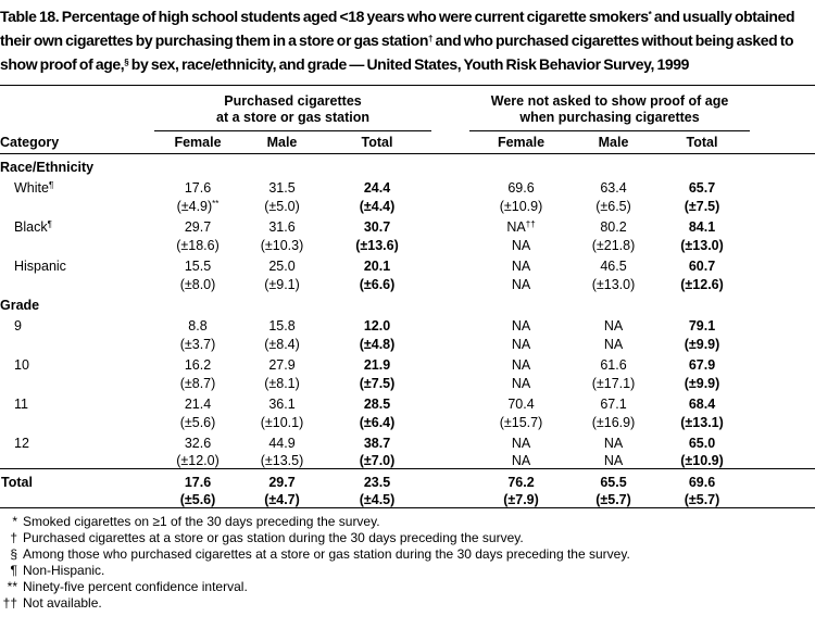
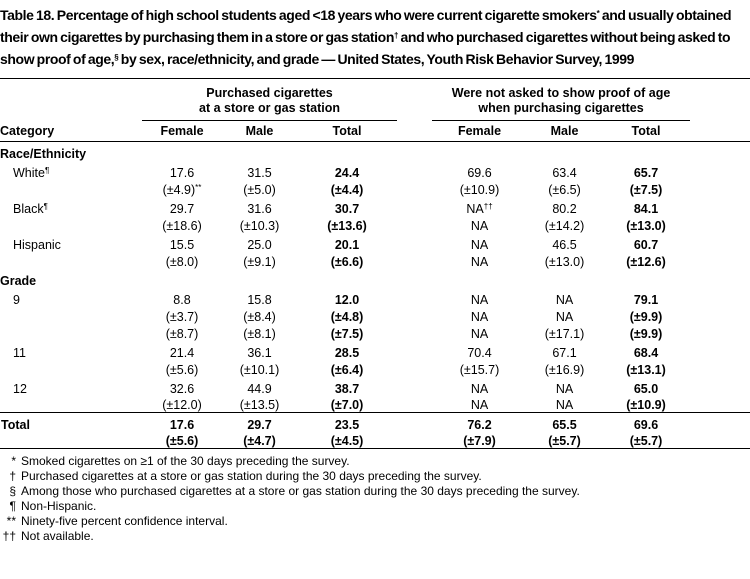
  Table 18. Percentage of high school students aged <18 years who were current cigarette smokers* and usually obtained their own cigarettes by purchasing them in a store or gas station† and who purchased cigarettes without being asked to show proof of age,§ by sex, race/ethnicity, and grade — United States, Youth Risk Behavior Survey, 1999
  	Purchased cigarettes at a store or gas station		Were not asked to show proof of age when purchasing cigarettes
  Category	Female	Male	Total		Female	Male	Total
  Race/Ethnicity
  White¶	17.6	31.5	24.4		69.6	63.4	65.7
  	(±4.9)**	(±5.0)	(±4.4)		(±10.9)	(±6.5)	(±7.5)
  Black¶	29.7	31.6	30.7		NA††	80.2	84.1
- 	(±18.6)	(±10.3)	(±13.6)		NA	(±21.8)	(±13.0)
+ 	(±18.6)	(±10.3)	(±13.6)		NA	(±14.2)	(±13.0)
  Hispanic	15.5	25.0	20.1		NA	46.5	60.7
  	(±8.0)	(±9.1)	(±6.6)		NA	(±13.0)	(±12.6)
  Grade
  9	8.8	15.8	12.0		NA	NA	79.1
  	(±3.7)	(±8.4)	(±4.8)		NA	NA	(±9.9)
- 10	16.2	27.9	21.9		NA	61.6	67.9
  	(±8.7)	(±8.1)	(±7.5)		NA	(±17.1)	(±9.9)
  11	21.4	36.1	28.5		70.4	67.1	68.4
  	(±5.6)	(±10.1)	(±6.4)		(±15.7)	(±16.9)	(±13.1)
  12	32.6	44.9	38.7		NA	NA	65.0
  	(±12.0)	(±13.5)	(±7.0)		NA	NA	(±10.9)
  Total	17.6	29.7	23.5		76.2	65.5	69.6
  	(±5.6)	(±4.7)	(±4.5)		(±7.9)	(±5.7)	(±5.7)
  *
  Smoked cigarettes on ≥1 of the 30 days preceding the survey.
  †
  Purchased cigarettes at a store or gas station during the 30 days preceding the survey.
  §
  Among those who purchased cigarettes at a store or gas station during the 30 days preceding the survey.
  ¶
  Non-Hispanic.
  **
  Ninety-five percent confidence interval.
  ††
  Not available.
